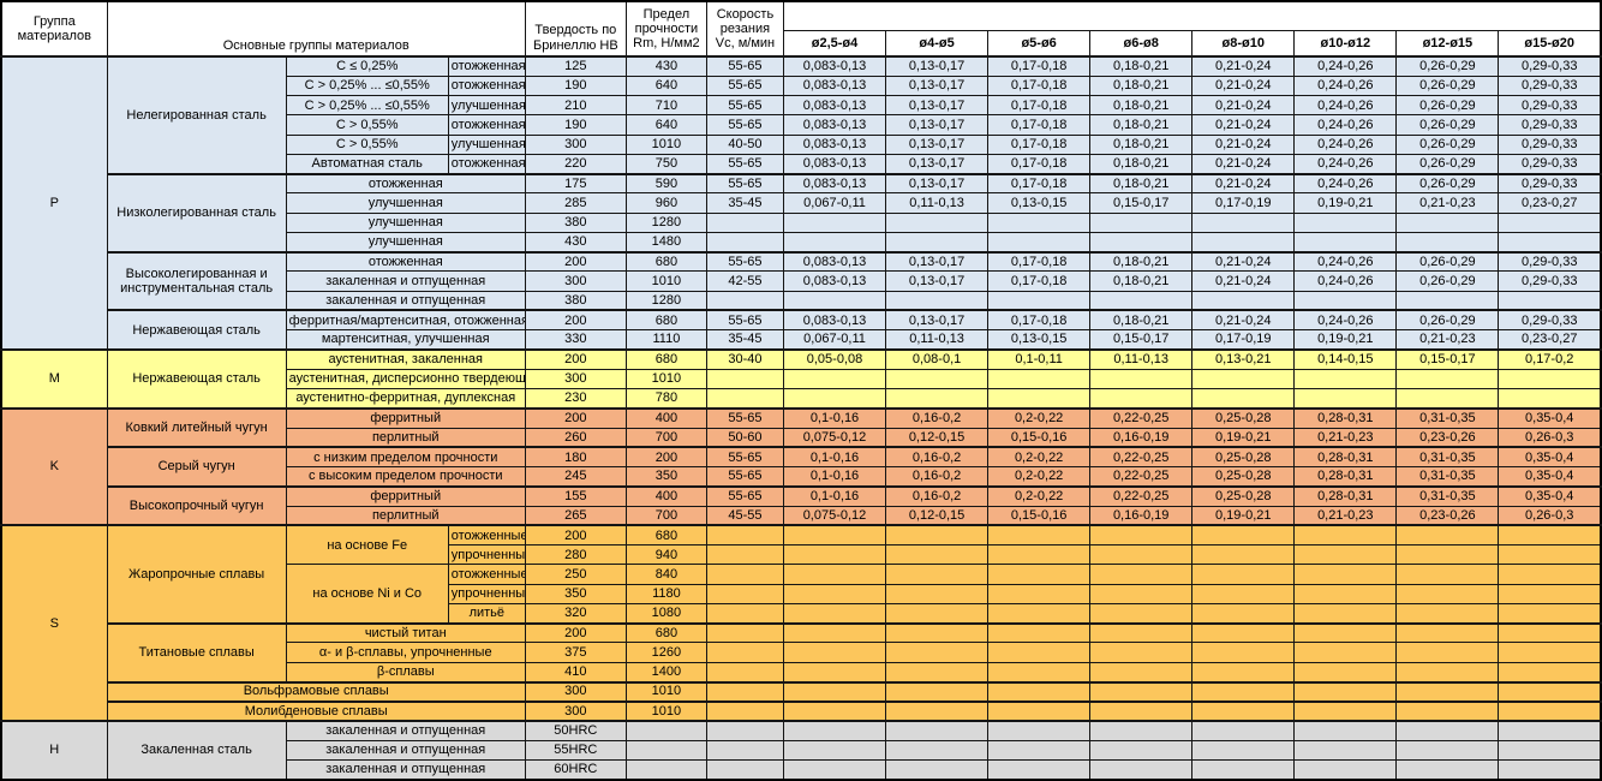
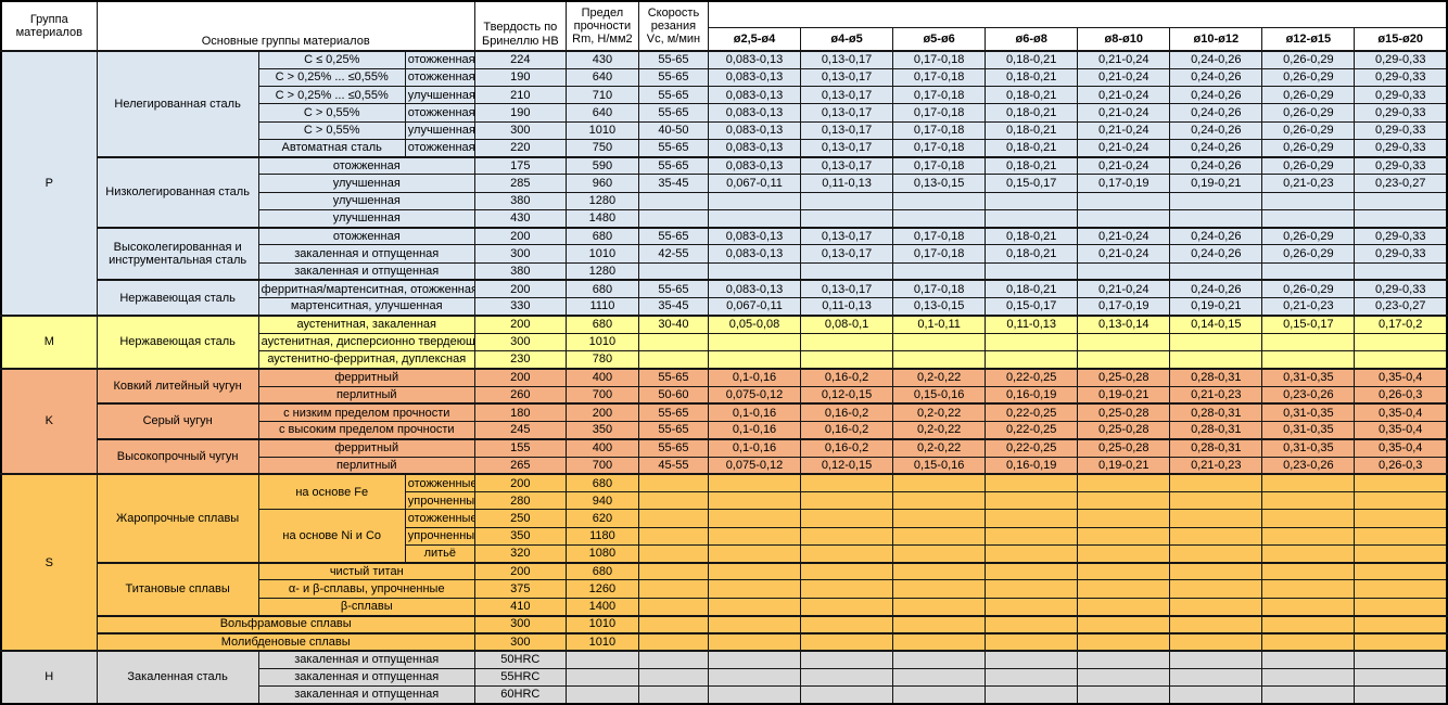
  Группа материалов	Основные группы материалов	Твердость по Бринеллю HB	Предел прочности Rm, Н/мм2	Скорость резания Vc, м/мин
  ø2,5-ø4	ø4-ø5	ø5-ø6	ø6-ø8	ø8-ø10	ø10-ø12	ø12-ø15	ø15-ø20
- P	Нелегированная сталь	C ≤ 0,25%	отожженная	125	430	55-65	0,083-0,13	0,13-0,17	0,17-0,18	0,18-0,21	0,21-0,24	0,24-0,26	0,26-0,29	0,29-0,33
+ P	Нелегированная сталь	C ≤ 0,25%	отожженная	224	430	55-65	0,083-0,13	0,13-0,17	0,17-0,18	0,18-0,21	0,21-0,24	0,24-0,26	0,26-0,29	0,29-0,33
  C > 0,25% ... ≤0,55%	отожженная	190	640	55-65	0,083-0,13	0,13-0,17	0,17-0,18	0,18-0,21	0,21-0,24	0,24-0,26	0,26-0,29	0,29-0,33
  C > 0,25% ... ≤0,55%	улучшенная	210	710	55-65	0,083-0,13	0,13-0,17	0,17-0,18	0,18-0,21	0,21-0,24	0,24-0,26	0,26-0,29	0,29-0,33
  C > 0,55%	отожженная	190	640	55-65	0,083-0,13	0,13-0,17	0,17-0,18	0,18-0,21	0,21-0,24	0,24-0,26	0,26-0,29	0,29-0,33
  C > 0,55%	улучшенная	300	1010	40-50	0,083-0,13	0,13-0,17	0,17-0,18	0,18-0,21	0,21-0,24	0,24-0,26	0,26-0,29	0,29-0,33
  Автоматная сталь	отожженная	220	750	55-65	0,083-0,13	0,13-0,17	0,17-0,18	0,18-0,21	0,21-0,24	0,24-0,26	0,26-0,29	0,29-0,33
  Низколегированная сталь	отожженная	175	590	55-65	0,083-0,13	0,13-0,17	0,17-0,18	0,18-0,21	0,21-0,24	0,24-0,26	0,26-0,29	0,29-0,33
  улучшенная	285	960	35-45	0,067-0,11	0,11-0,13	0,13-0,15	0,15-0,17	0,17-0,19	0,19-0,21	0,21-0,23	0,23-0,27
  улучшенная	380	1280
  улучшенная	430	1480
  Высоколегированная и инструментальная сталь	отожженная	200	680	55-65	0,083-0,13	0,13-0,17	0,17-0,18	0,18-0,21	0,21-0,24	0,24-0,26	0,26-0,29	0,29-0,33
  закаленная и отпущенная	300	1010	42-55	0,083-0,13	0,13-0,17	0,17-0,18	0,18-0,21	0,21-0,24	0,24-0,26	0,26-0,29	0,29-0,33
  закаленная и отпущенная	380	1280
  Нержавеющая сталь	ферритная/мартенситная, отожженна	200	680	55-65	0,083-0,13	0,13-0,17	0,17-0,18	0,18-0,21	0,21-0,24	0,24-0,26	0,26-0,29	0,29-0,33
  мартенситная, улучшенная	330	1110	35-45	0,067-0,11	0,11-0,13	0,13-0,15	0,15-0,17	0,17-0,19	0,19-0,21	0,21-0,23	0,23-0,27
- M	Нержавеющая сталь	аустенитная, закаленная	200	680	30-40	0,05-0,08	0,08-0,1	0,1-0,11	0,11-0,13	0,13-0,21	0,14-0,15	0,15-0,17	0,17-0,2
+ M	Нержавеющая сталь	аустенитная, закаленная	200	680	30-40	0,05-0,08	0,08-0,1	0,1-0,11	0,11-0,13	0,13-0,14	0,14-0,15	0,15-0,17	0,17-0,2
  аустенитная, дисперсионно твердеющ	300	1010
  аустенитно-ферритная, дуплексная	230	780
  K	Ковкий литейный чугун	ферритный	200	400	55-65	0,1-0,16	0,16-0,2	0,2-0,22	0,22-0,25	0,25-0,28	0,28-0,31	0,31-0,35	0,35-0,4
  перлитный	260	700	50-60	0,075-0,12	0,12-0,15	0,15-0,16	0,16-0,19	0,19-0,21	0,21-0,23	0,23-0,26	0,26-0,3
  Серый чугун	с низким пределом прочности	180	200	55-65	0,1-0,16	0,16-0,2	0,2-0,22	0,22-0,25	0,25-0,28	0,28-0,31	0,31-0,35	0,35-0,4
  с высоким пределом прочности	245	350	55-65	0,1-0,16	0,16-0,2	0,2-0,22	0,22-0,25	0,25-0,28	0,28-0,31	0,31-0,35	0,35-0,4
  Высокопрочный чугун	ферритный	155	400	55-65	0,1-0,16	0,16-0,2	0,2-0,22	0,22-0,25	0,25-0,28	0,28-0,31	0,31-0,35	0,35-0,4
  перлитный	265	700	45-55	0,075-0,12	0,12-0,15	0,15-0,16	0,16-0,19	0,19-0,21	0,21-0,23	0,23-0,26	0,26-0,3
  S	Жаропрочные сплавы	на основе Fe	отожженные	200	680
  упрочненны	280	940
- на основе Ni и Co	отожженные	250	840
+ на основе Ni и Co	отожженные	250	620
  упрочненны	350	1180
  литьё	320	1080
  Титановые сплавы	чистый титан	200	680
  α- и β-сплавы, упрочненные	375	1260
  β-сплавы	410	1400
  Вольфрамовые сплавы	300	1010
  Молибденовые сплавы	300	1010
  H	Закаленная сталь	закаленная и отпущенная	50HRC
  закаленная и отпущенная	55HRC
  закаленная и отпущенная	60HRC
